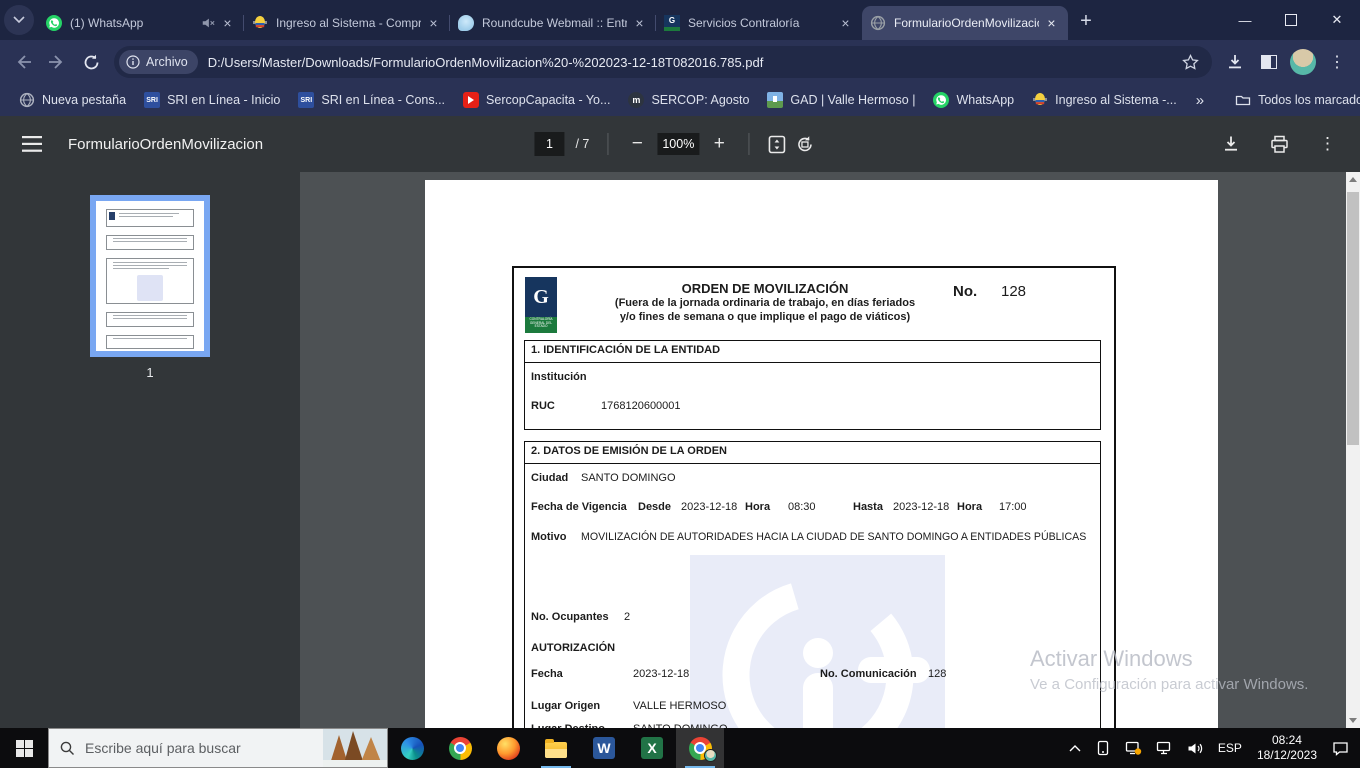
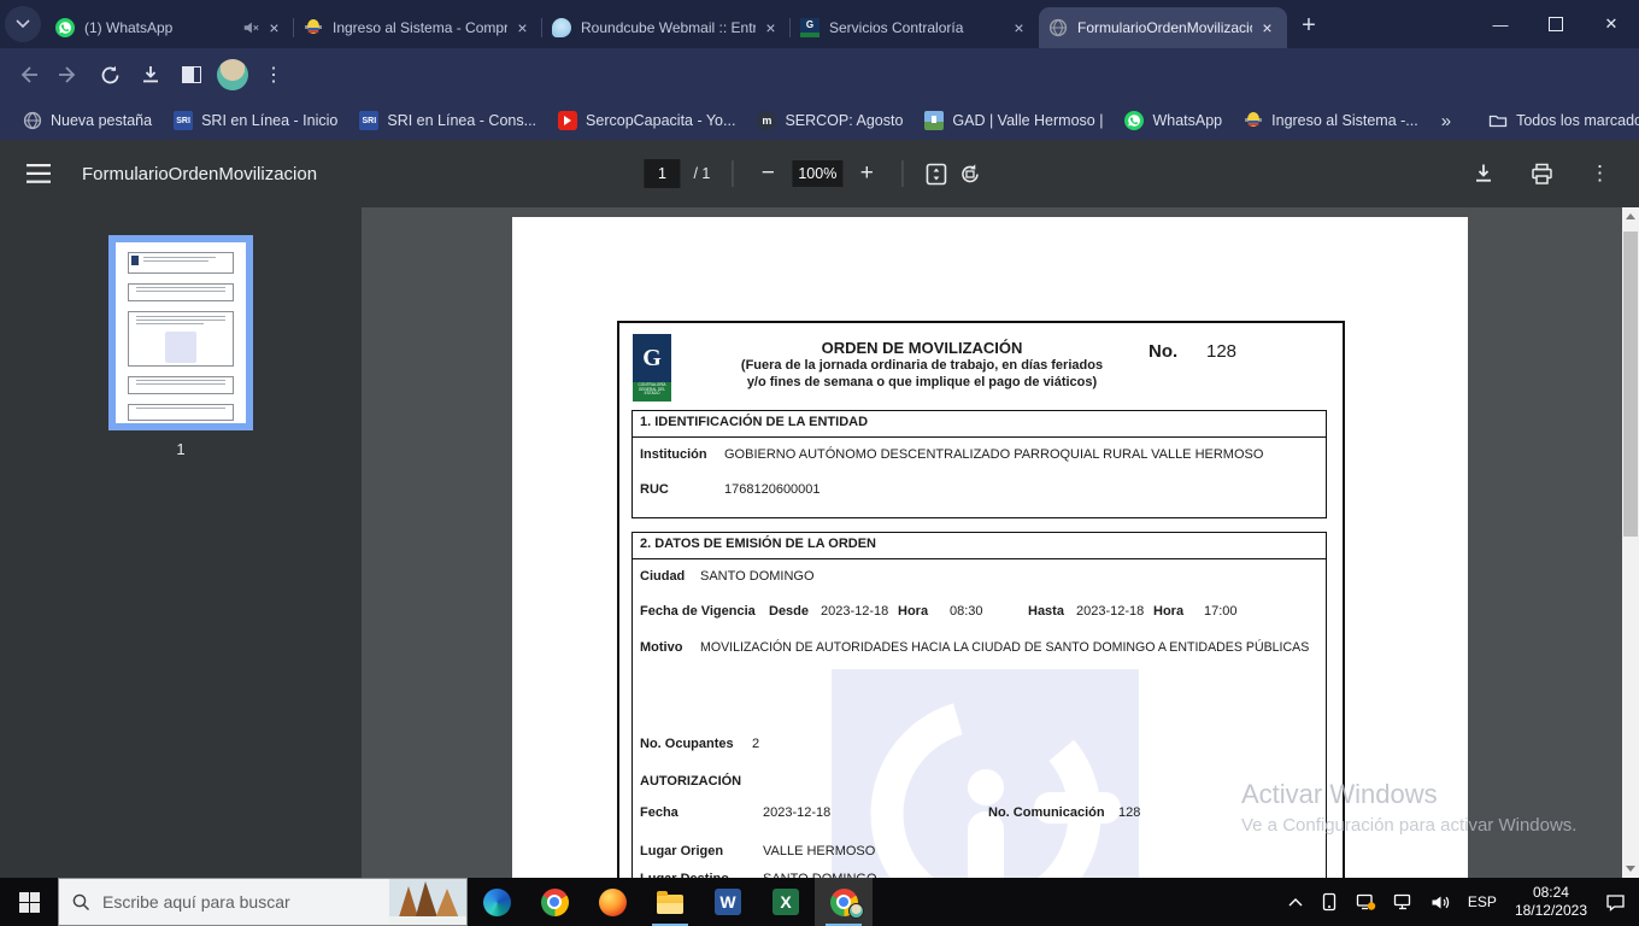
  (1) WhatsApp
  ×
  Ingreso al Sistema - Compr
  ×
  Roundcube Webmail :: Entr
  ×
  G
  Servicios Contraloría
  ×
  FormularioOrdenMovilizaci
  ×
  +
  —
  ✕
- Archivo
- D:/Users/Master/Downloads/FormularioOrdenMovilizacion%20-%202023-12-18T082016.785.pdf
  ⋮
  Nueva pestaña
  SRI en Línea - Inicio
  SRI en Línea - Cons...
  SercopCapacita - Yo...
  m
  SERCOP: Agosto
  GAD | Valle Hermoso |
  WhatsApp
  Ingreso al Sistema -...
  »
  Todos los marcad
  FormularioOrdenMovilizacion
  1
- / 7
+ / 1
  −
  100%
  +
  ⋮
  1
  G
  ORDEN DE MOVILIZACIÓN
  (Fuera de la jornada ordinaria de trabajo, en días feriados
  y/o fines de semana o que implique el pago de viáticos)
  No.
  128
  1. IDENTIFICACIÓN DE LA ENTIDAD
  Institución
+ GOBIERNO AUTÓNOMO DESCENTRALIZADO PARROQUIAL RURAL VALLE HERMOSO
  RUC
  1768120600001
  2. DATOS DE EMISIÓN DE LA ORDEN
  Ciudad
  SANTO DOMINGO
  Fecha de Vigencia
  Desde
  2023-12-18
  Hora
  08:30
  Hasta
  2023-12-18
  Hora
  17:00
  Motivo
  MOVILIZACIÓN DE AUTORIDADES HACIA LA CIUDAD DE SANTO DOMINGO A ENTIDADES PÚBLICAS
  No. Ocupantes
  2
  AUTORIZACIÓN
  Fecha
  2023-12-18
  No. Comunicación
  128
  Lugar Origen
  VALLE HERMOSO
  Activar Windows
  Ve a Configuración para activar Windows.
  Escribe aquí para buscar
  W
  X
  ESP
  08:24
  18/12/2023
